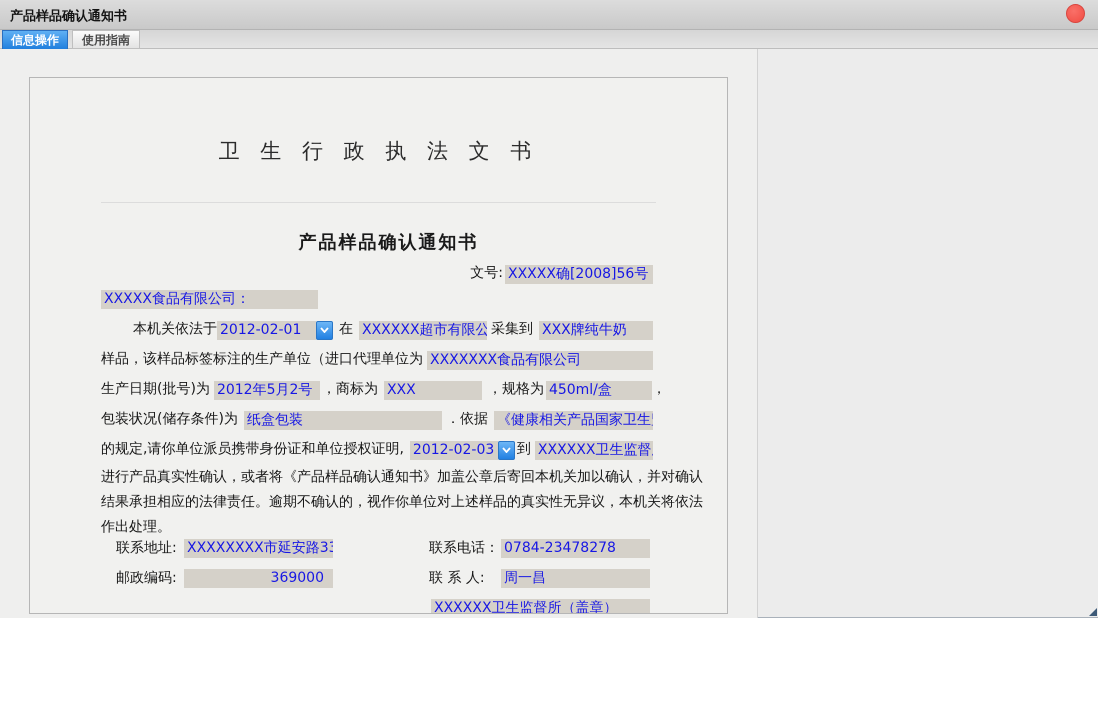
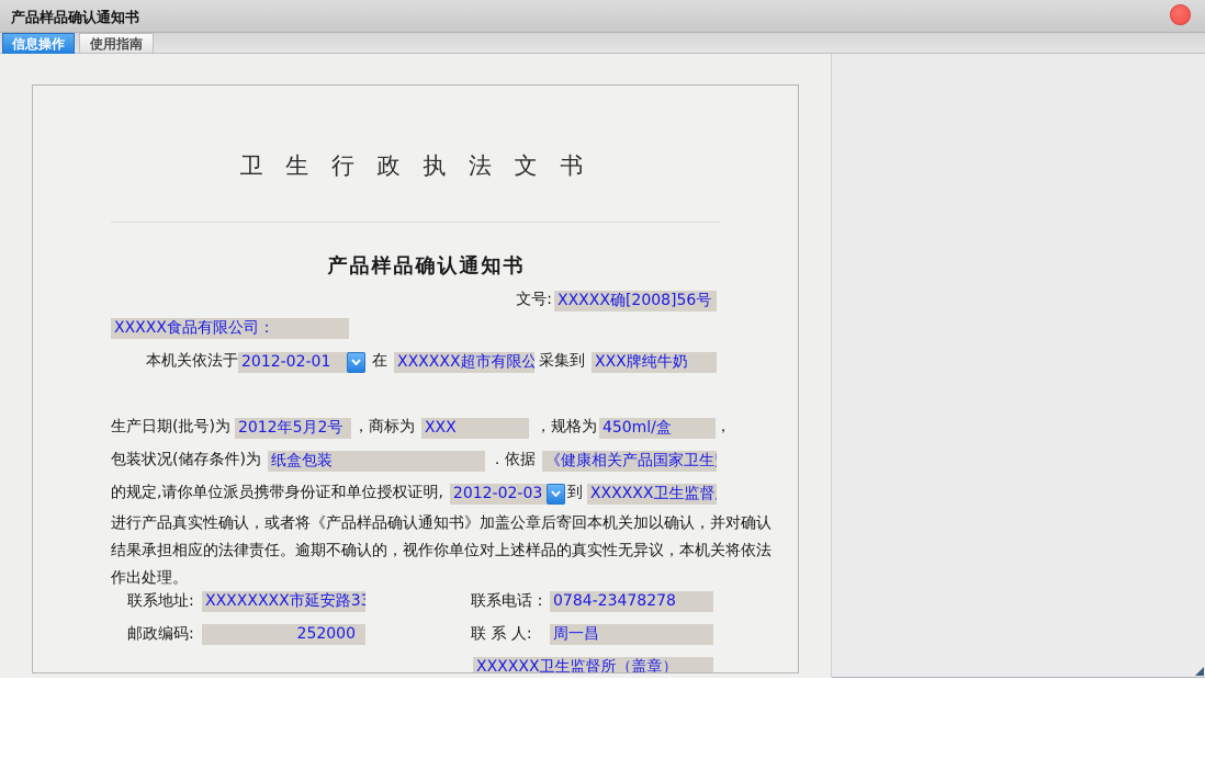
  产品样品确认通知书
  信息操作
  使用指南
  卫 生 行 政 执 法 文 书
  产品样品确认通知书
  文号:
  XXXXX确[2008]56号
  XXXXX食品有限公司：
  本机关依法于
  2012-02-01
  在
  XXXXXX超市有限公
  采集到
  XXX牌纯牛奶
- 样品，该样品标签标注的生产单位（进口代理单位为
- XXXXXXX食品有限公司
  生产日期(批号)为
  2012年5月2号
  ，商标为
  XXX
  ，规格为
  450ml/盒
  ，
  包装状况(储存条件)为
  纸盒包装
  ．依据
  《健康相关产品国家卫生
  的规定,请你单位派员携带身份证和单位授权证明,
  2012-02-03
  到
  XXXXXX卫生监督
  进行产品真实性确认，或者将《产品样品确认通知书》加盖公章后寄回本机关加以确认，并对确认
  结果承担相应的法律责任。逾期不确认的，视作你单位对上述样品的真实性无异议，本机关将依法
  作出处理。
  联系地址:
  XXXXXXXX市延安路3
  联系电话：
  0784-23478278
  邮政编码:
- 369000
+ 252000
  联 系 人:
  周一昌
  XXXXXX卫生监督所（盖章）
